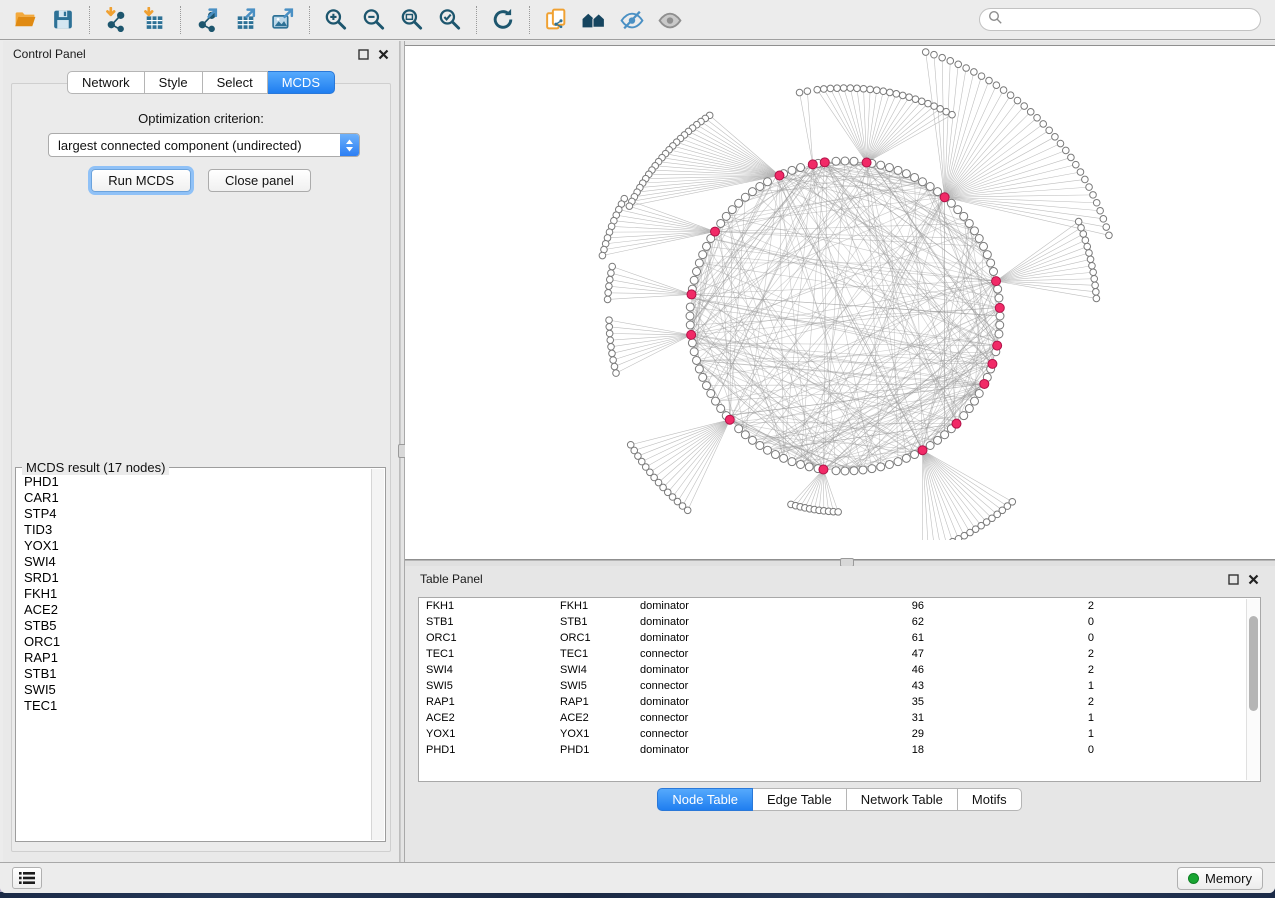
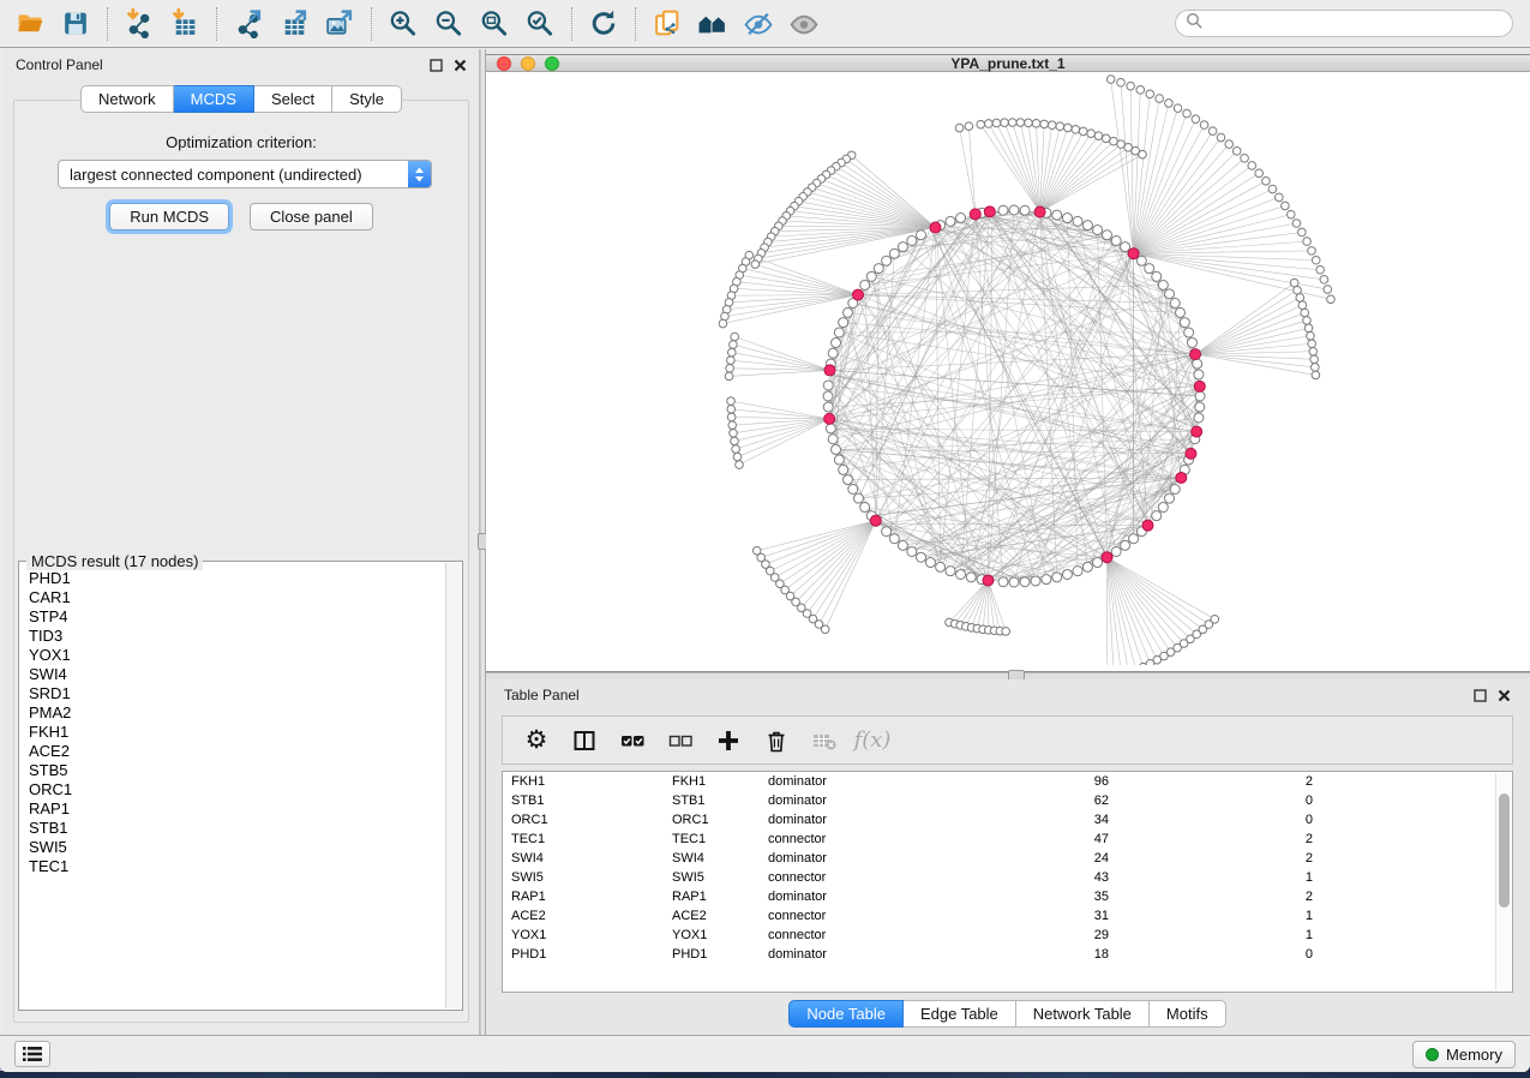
  Control Panel
  Network
- Style
+ MCDS
  Select
- MCDS
+ Style
  Optimization criterion:
  largest connected component (undirected)
  Run MCDS
  Close panel
  MCDS result (17 nodes)
  PHD1
  CAR1
  STP4
  TID3
  YOX1
  SWI4
  SRD1
+ PMA2
  FKH1
  ACE2
  STB5
  ORC1
  RAP1
  STB1
  SWI5
  TEC1
+ YPA_prune.txt_1
  Table Panel
+ ⚙
+ f(x)
  FKH1
  FKH1
  dominator
  96
  2
  STB1
  STB1
  dominator
  62
  0
  ORC1
  ORC1
  dominator
- 61
+ 34
  0
  TEC1
  TEC1
  connector
  47
  2
  SWI4
  SWI4
  dominator
- 46
+ 24
  2
  SWI5
  SWI5
  connector
  43
  1
  RAP1
  RAP1
  dominator
  35
  2
  ACE2
  ACE2
  connector
  31
  1
  YOX1
  YOX1
  connector
  29
  1
  PHD1
  PHD1
  dominator
  18
  0
  Node Table
  Edge Table
  Network Table
  Motifs
  Memory
